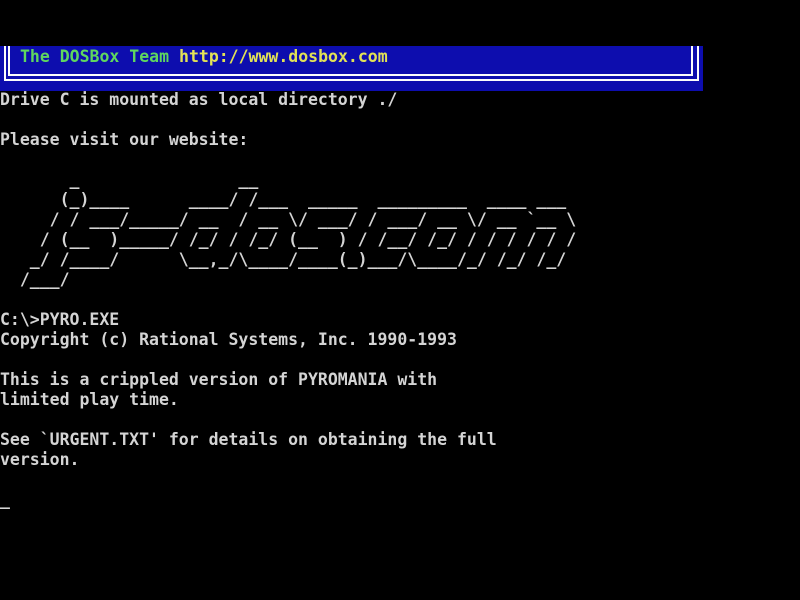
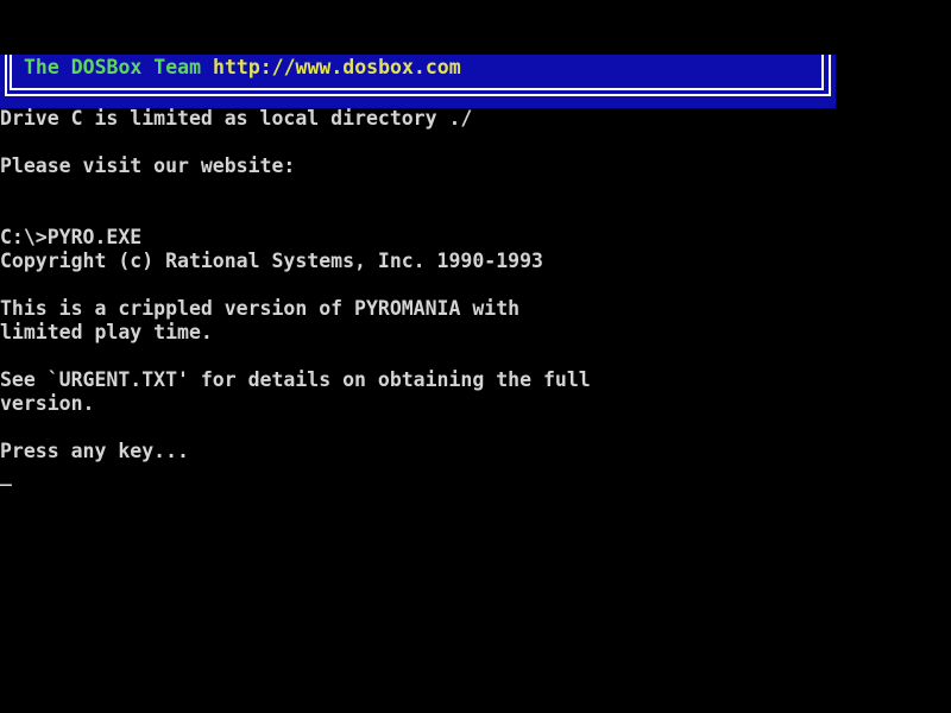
  The DOSBox Team http://www.dosbox.com
- Drive C is mounted as local directory ./
+ Drive C is limited as local directory ./
  Please visit our website:
- _ __
- (_)____ ____/ /___ _____ _________ ____ ___
- / / ___/_____/ __ / __ \/ ___/ / ___/ __ \/ __ `__ \
- / (__ )_____/ /_/ / /_/ (__ ) / /__/ /_/ / / / / / /
- _/ /____/ \__,_/\____/____(_)___/\____/_/ /_/ /_/
- /___/
  C:\>PYRO.EXE
  Copyright (c) Rational Systems, Inc. 1990-1993
  This is a crippled version of PYROMANIA with
  limited play time.
  See `URGENT.TXT' for details on obtaining the full
  version.
+ Press any key...
  _
